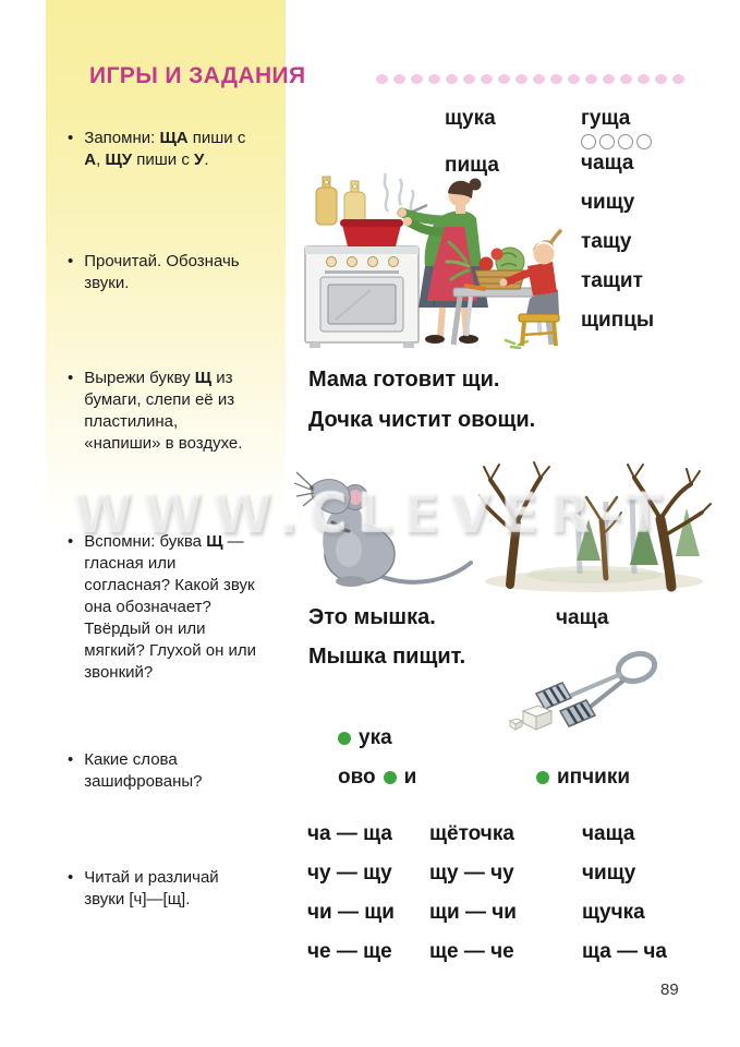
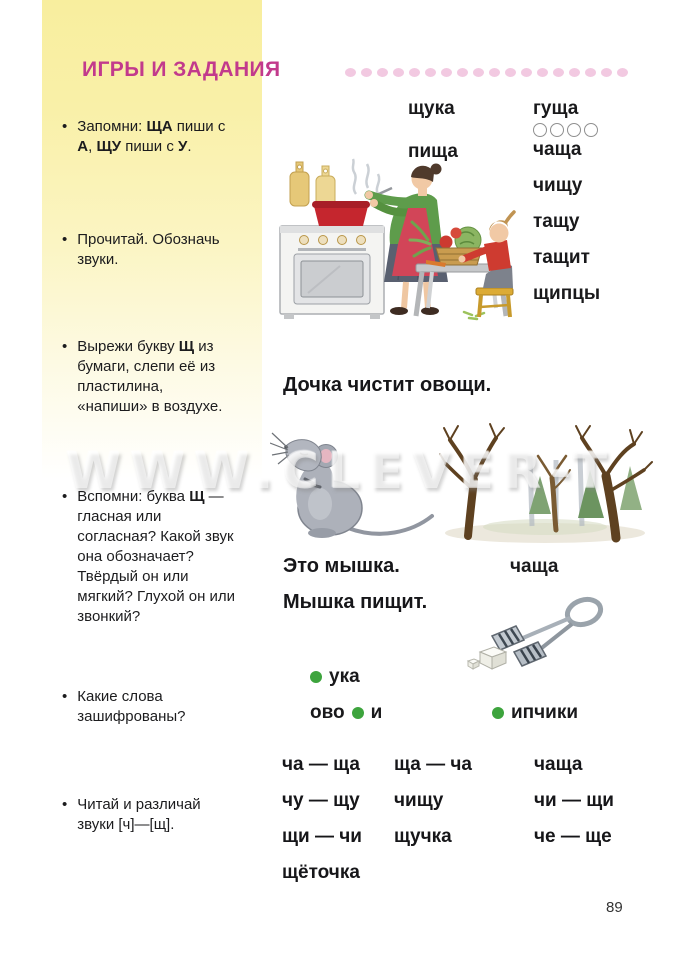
  WWW.CLEVER-T
  ИГРЫ И ЗАДАНИЯ
  •
  Запомни: ЩА пиши с А, ЩУ пиши с У.
  •
  Прочитай. Обозначь звуки.
  •
  Вырежи букву Щ из бумаги, слепи её из пластилина, «напиши» в воздухе.
  •
  Вспомни: буква Щ — гласная или согласная? Какой звук она обозначает? Твёрдый он или мягкий? Глухой он или звонкий?
  •
  Какие слова зашифрованы?
  •
  Читай и различай звуки [ч]—[щ].
  щука
  пища
  гуща
  чаща
  чищу
  тащу
  тащит
  щипцы
- Мама готовит щи.
  Дочка чистит овощи.
  Это мышка.
  Мышка пищит.
  чаща
  ука
  ово
  и
  ипчики
  ча — ща
- щёточка
+ ща — ча
  чаща
  чу — щу
- щу — чу
  чищу
  чи — щи
  щи — чи
  щучка
  че — ще
- ще — че
- ща — ча
+ щёточка
  89
